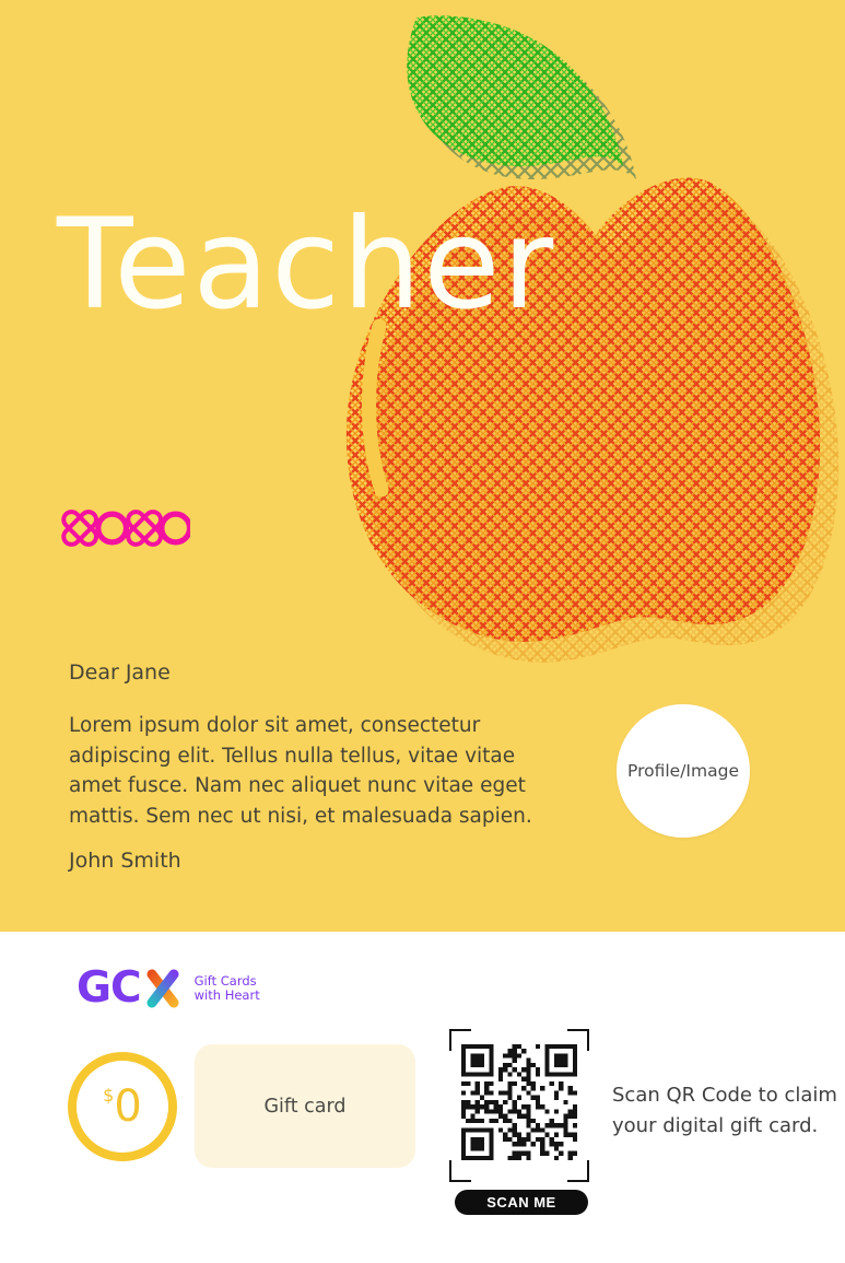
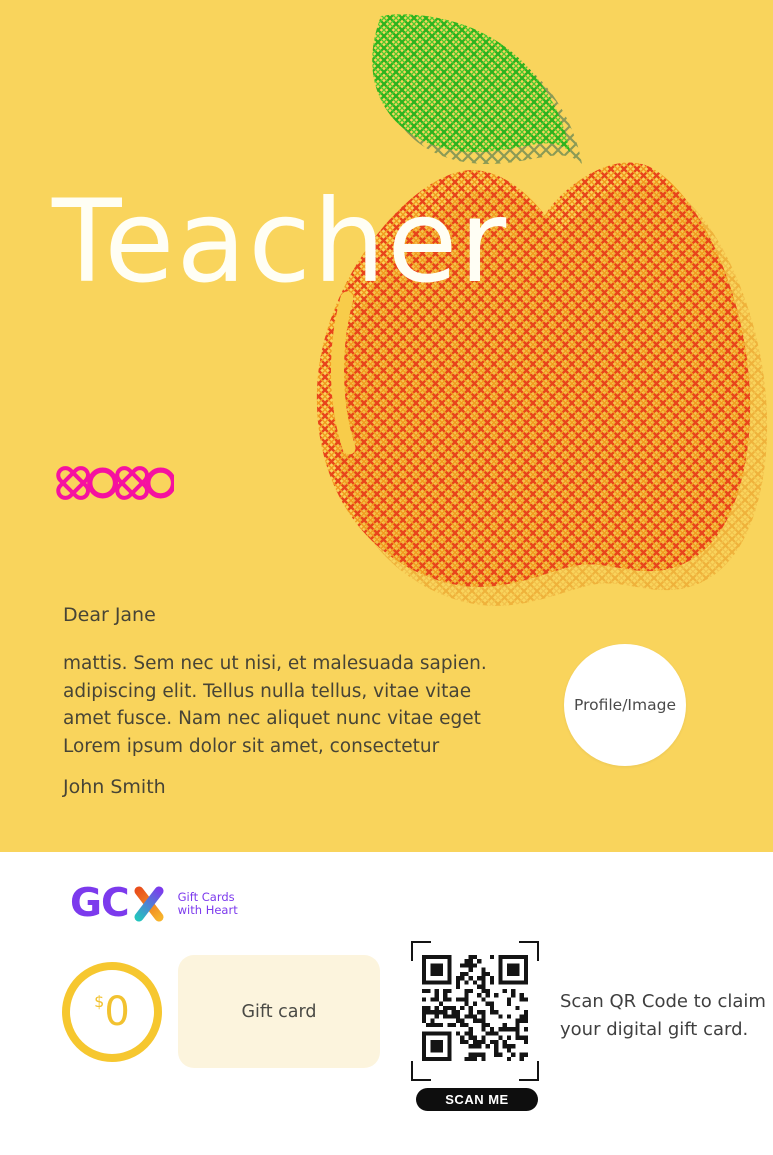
  Teacher
  Dear Jane
- Lorem ipsum dolor sit amet, consectetur
+ mattis. Sem nec ut nisi, et malesuada sapien.
  adipiscing elit. Tellus nulla tellus, vitae vitae
  amet fusce. Nam nec aliquet nunc vitae eget
- mattis. Sem nec ut nisi, et malesuada sapien.
+ Lorem ipsum dolor sit amet, consectetur
  John Smith
  Profile/Image
  GC
  Gift Cards
  with Heart
  $
  0
  Gift card
  SCAN ME
  Scan QR Code to claim
  your digital gift card.
